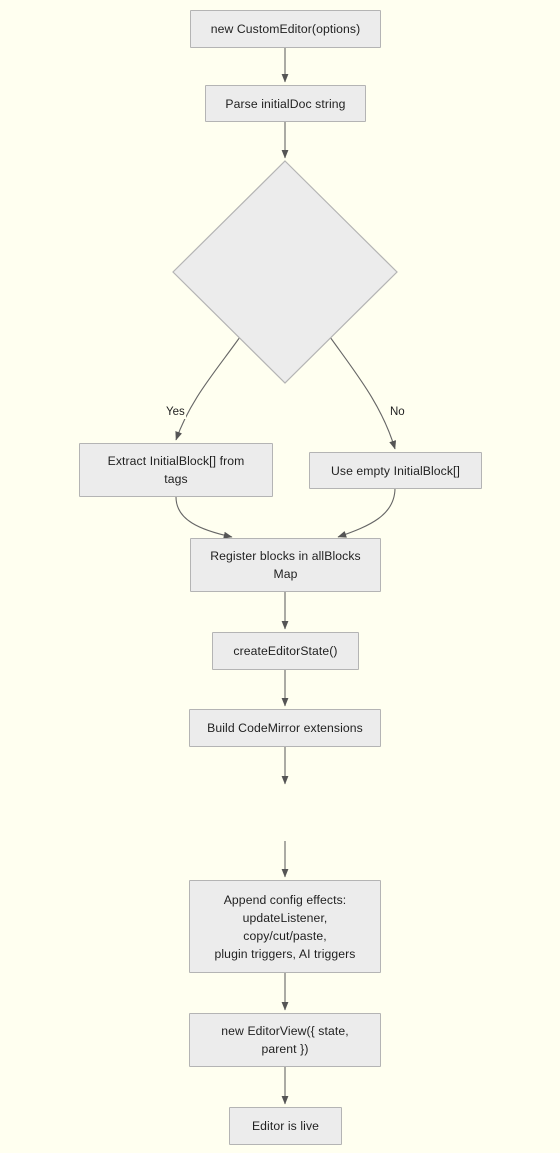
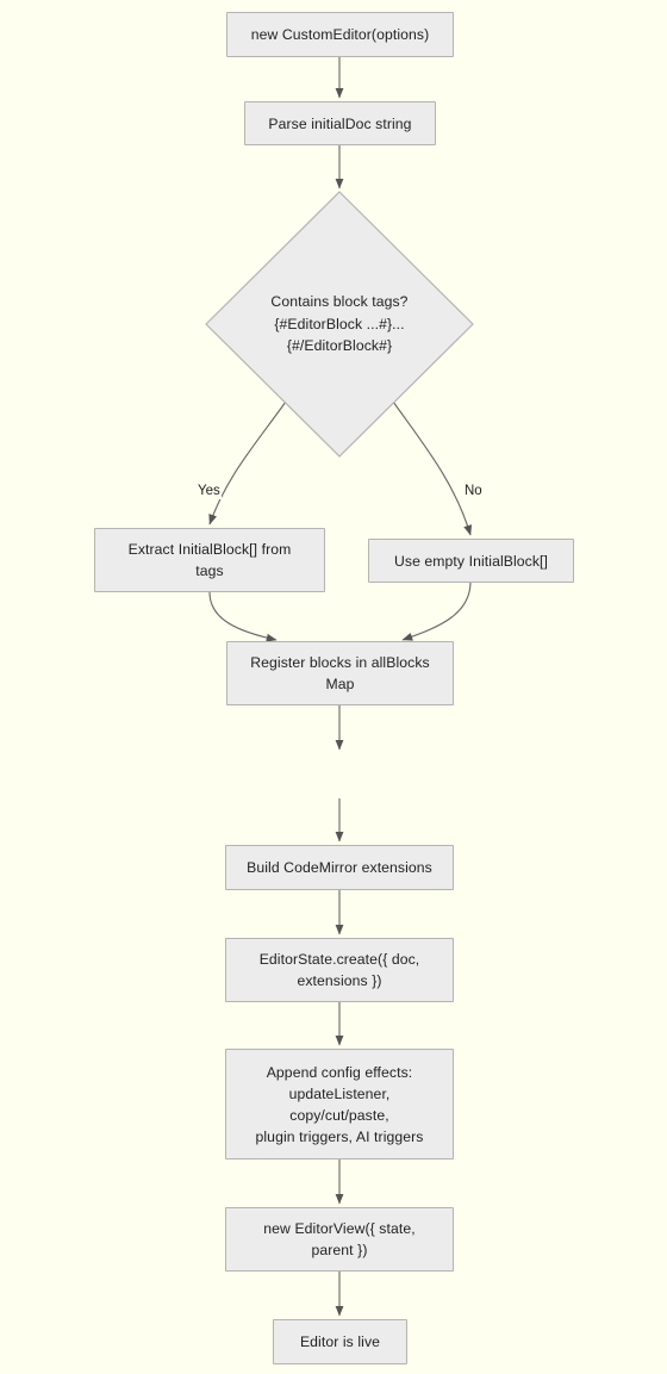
  new CustomEditor(options)
  Parse initialDoc string
+ Contains block tags?
+ {#EditorBlock ...#}...
+ {#/EditorBlock#}
  Yes
  No
  Extract InitialBlock[] from
  tags
  Use empty InitialBlock[]
  Register blocks in allBlocks
  Map
- createEditorState()
  Build CodeMirror extensions
+ EditorState.create({ doc,
+ extensions })
  Append config effects:
  updateListener,
  copy/cut/paste,
  plugin triggers, AI triggers
  new EditorView({ state,
  parent })
  Editor is live
